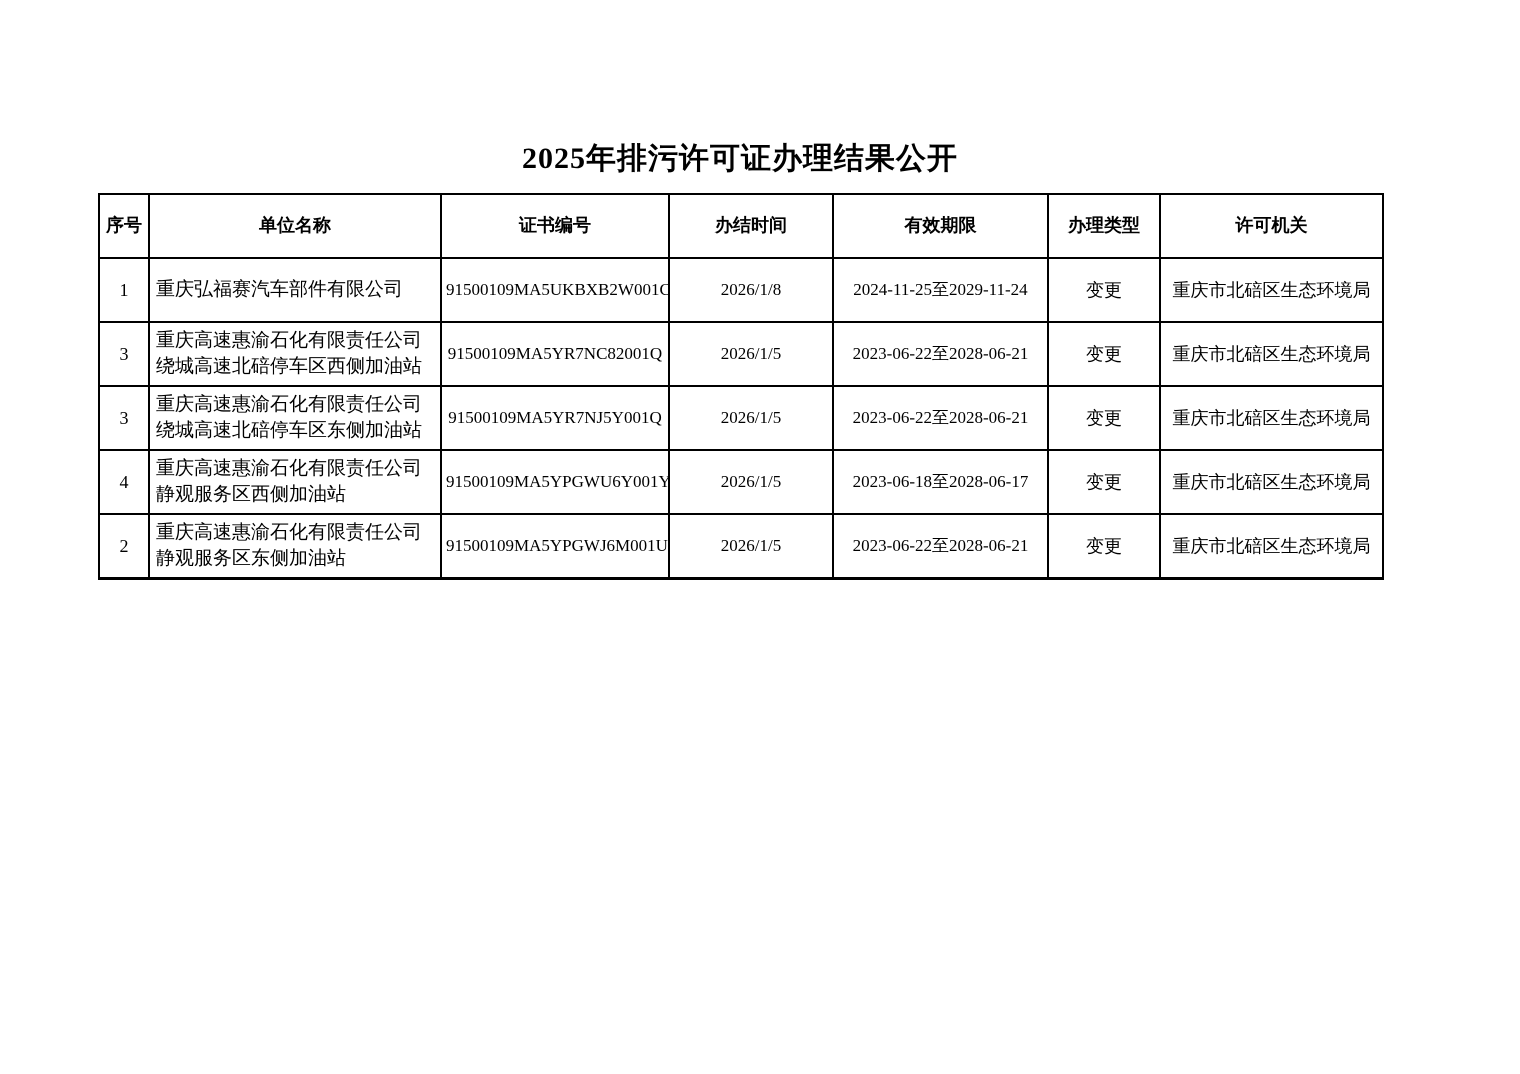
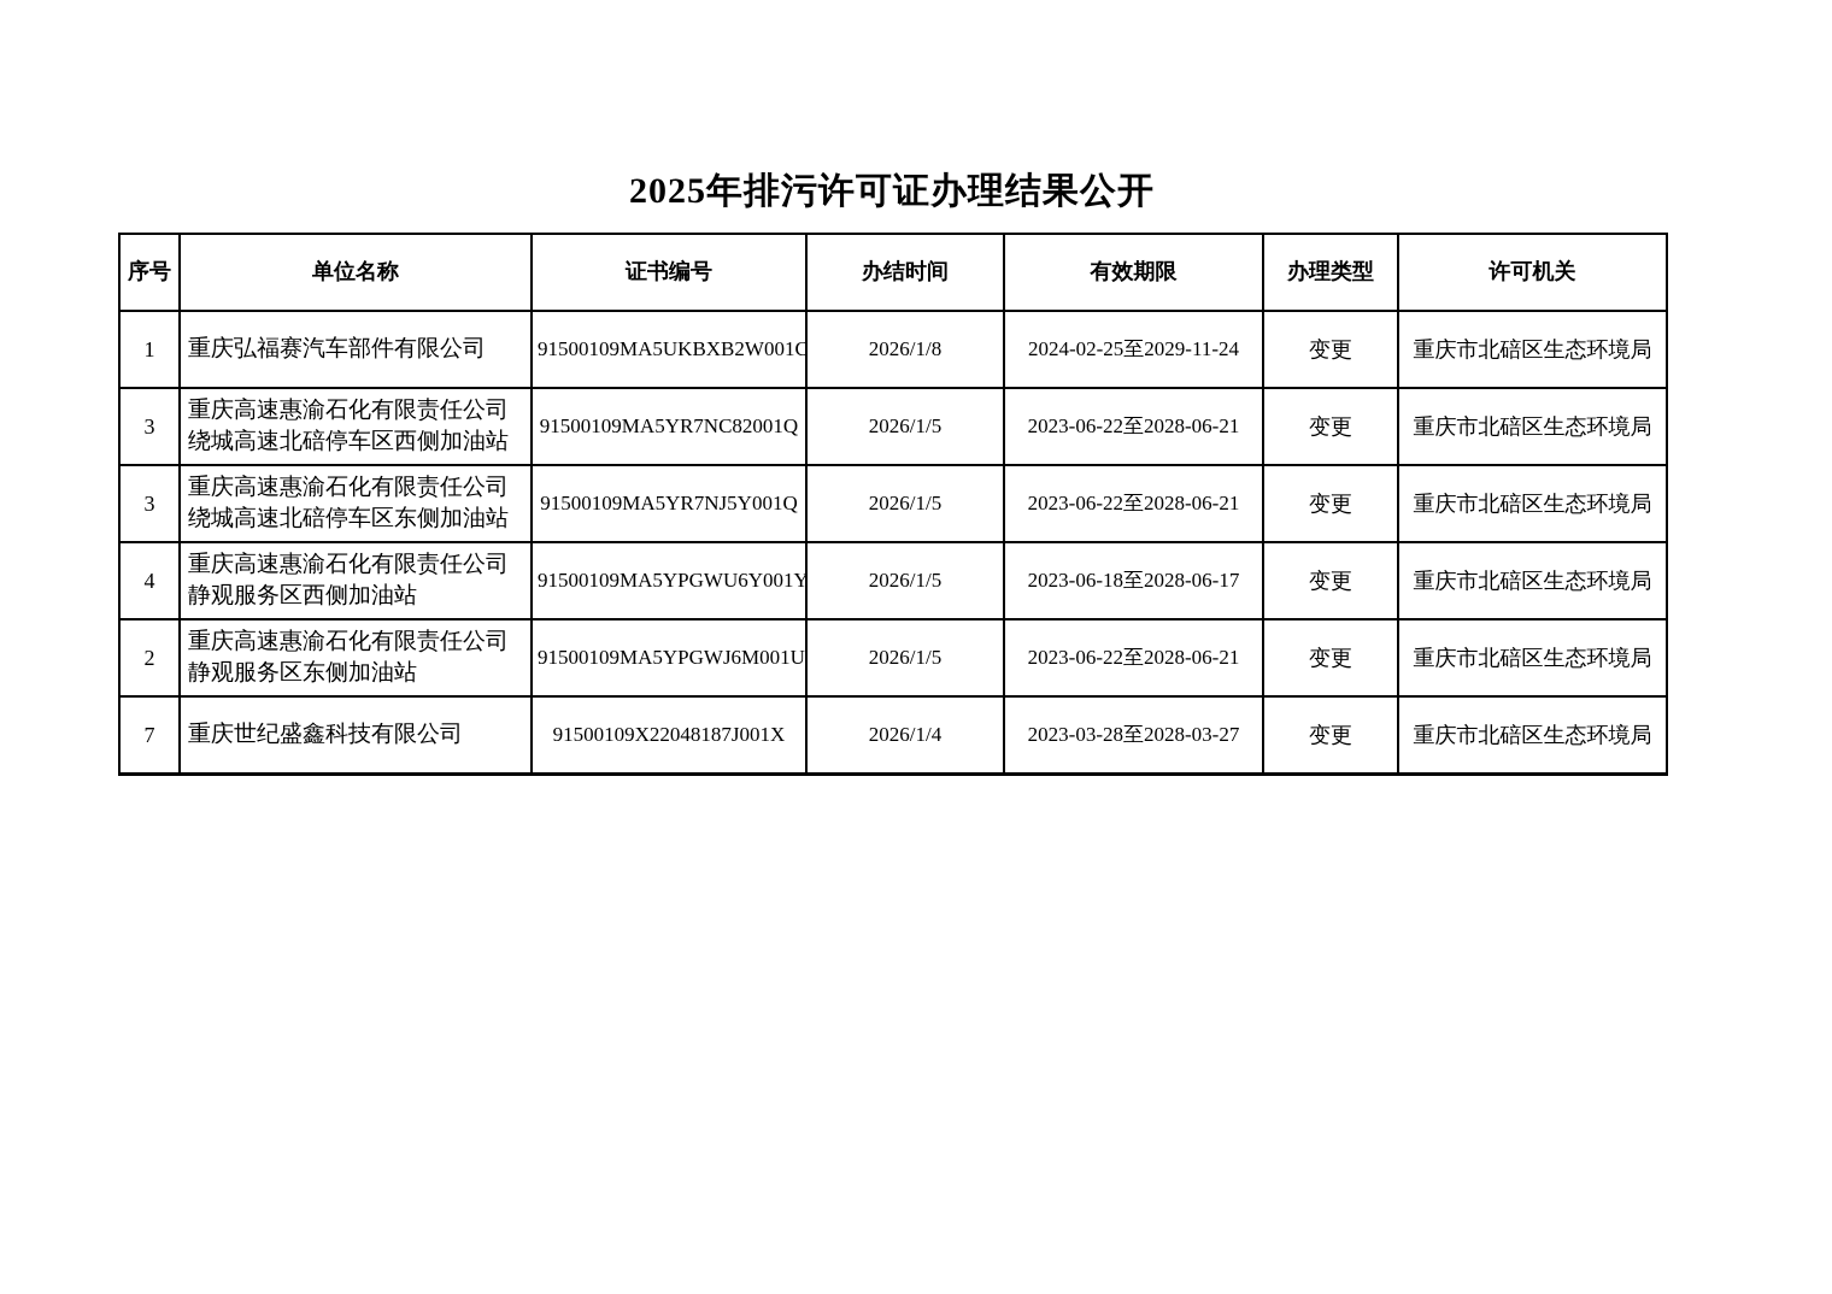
  2025年排污许可证办理结果公开
  序号	单位名称	证书编号	办结时间	有效期限	办理类型	许可机关
- 1	重庆弘福赛汽车部件有限公司	91500109MA5UKBXB2W001C	2026/1/8	2024-11-25至2029-11-24	变更	重庆市北碚区生态环境局
+ 1	重庆弘福赛汽车部件有限公司	91500109MA5UKBXB2W001C	2026/1/8	2024-02-25至2029-11-24	变更	重庆市北碚区生态环境局
  3	重庆高速惠渝石化有限责任公司绕城高速北碚停车区西侧加油站	91500109MA5YR7NC82001Q	2026/1/5	2023-06-22至2028-06-21	变更	重庆市北碚区生态环境局
  3	重庆高速惠渝石化有限责任公司绕城高速北碚停车区东侧加油站	91500109MA5YR7NJ5Y001Q	2026/1/5	2023-06-22至2028-06-21	变更	重庆市北碚区生态环境局
  4	重庆高速惠渝石化有限责任公司静观服务区西侧加油站	91500109MA5YPGWU6Y001Y	2026/1/5	2023-06-18至2028-06-17	变更	重庆市北碚区生态环境局
  2	重庆高速惠渝石化有限责任公司静观服务区东侧加油站	91500109MA5YPGWJ6M001U	2026/1/5	2023-06-22至2028-06-21	变更	重庆市北碚区生态环境局
+ 7	重庆世纪盛鑫科技有限公司	91500109X22048187J001X	2026/1/4	2023-03-28至2028-03-27	变更	重庆市北碚区生态环境局
